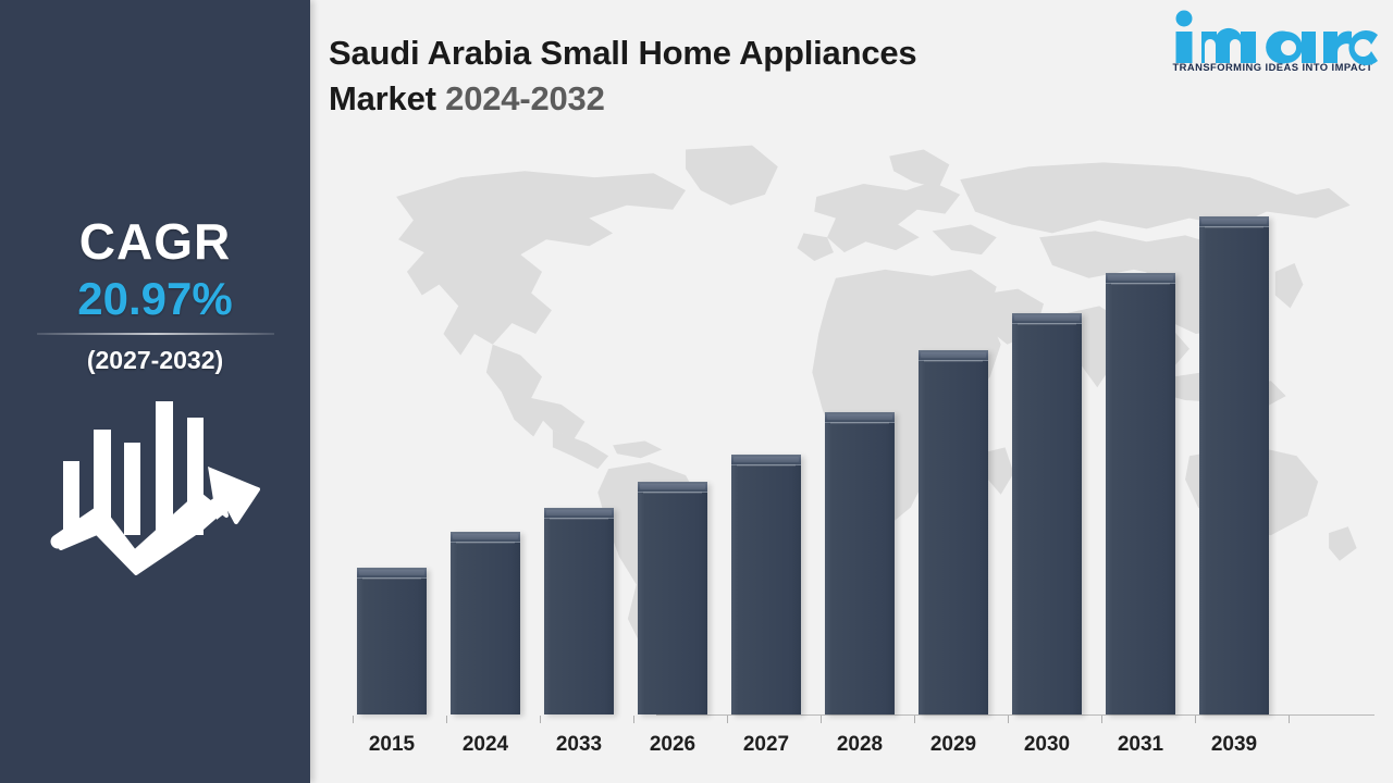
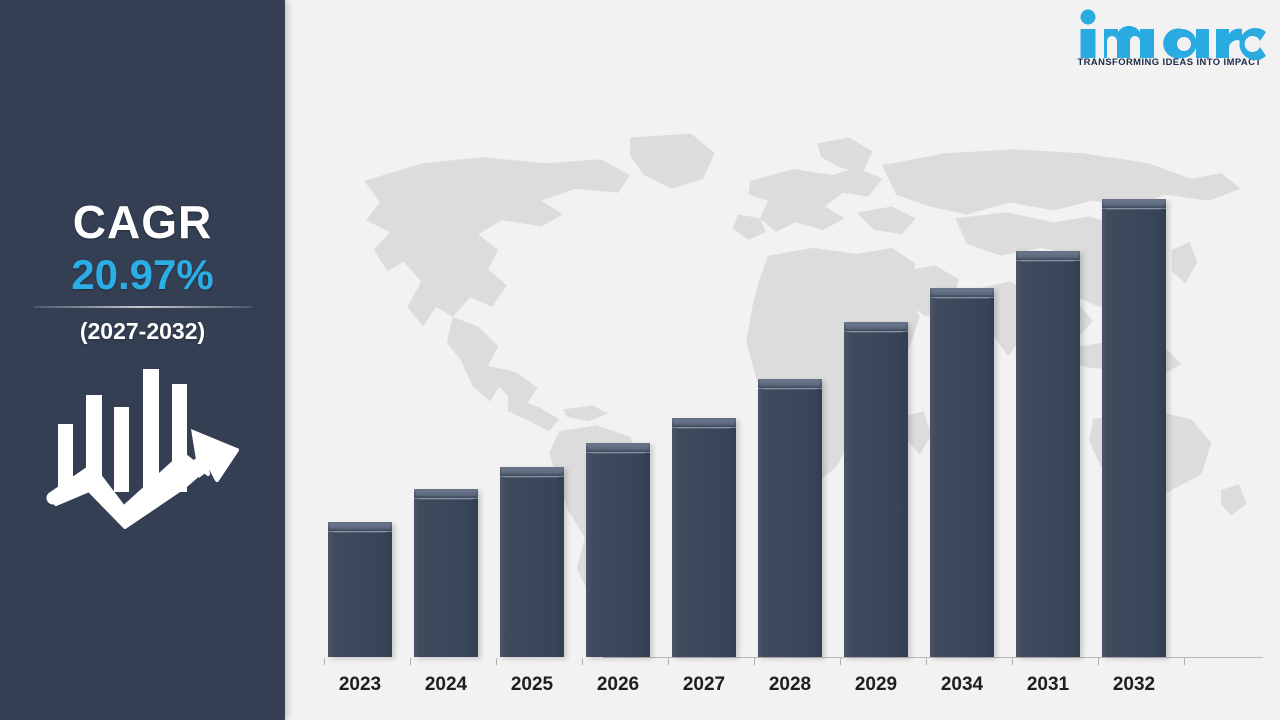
  CAGR
  20.97%
  (2027-2032)
- Saudi Arabia Small Home Appliances
- Market 2024-2032
  TRANSFORMING IDEAS INTO IMPACT
- 2015
+ 2023
  2024
- 2033
+ 2025
  2026
  2027
  2028
  2029
- 2030
+ 2034
  2031
- 2039
+ 2032
